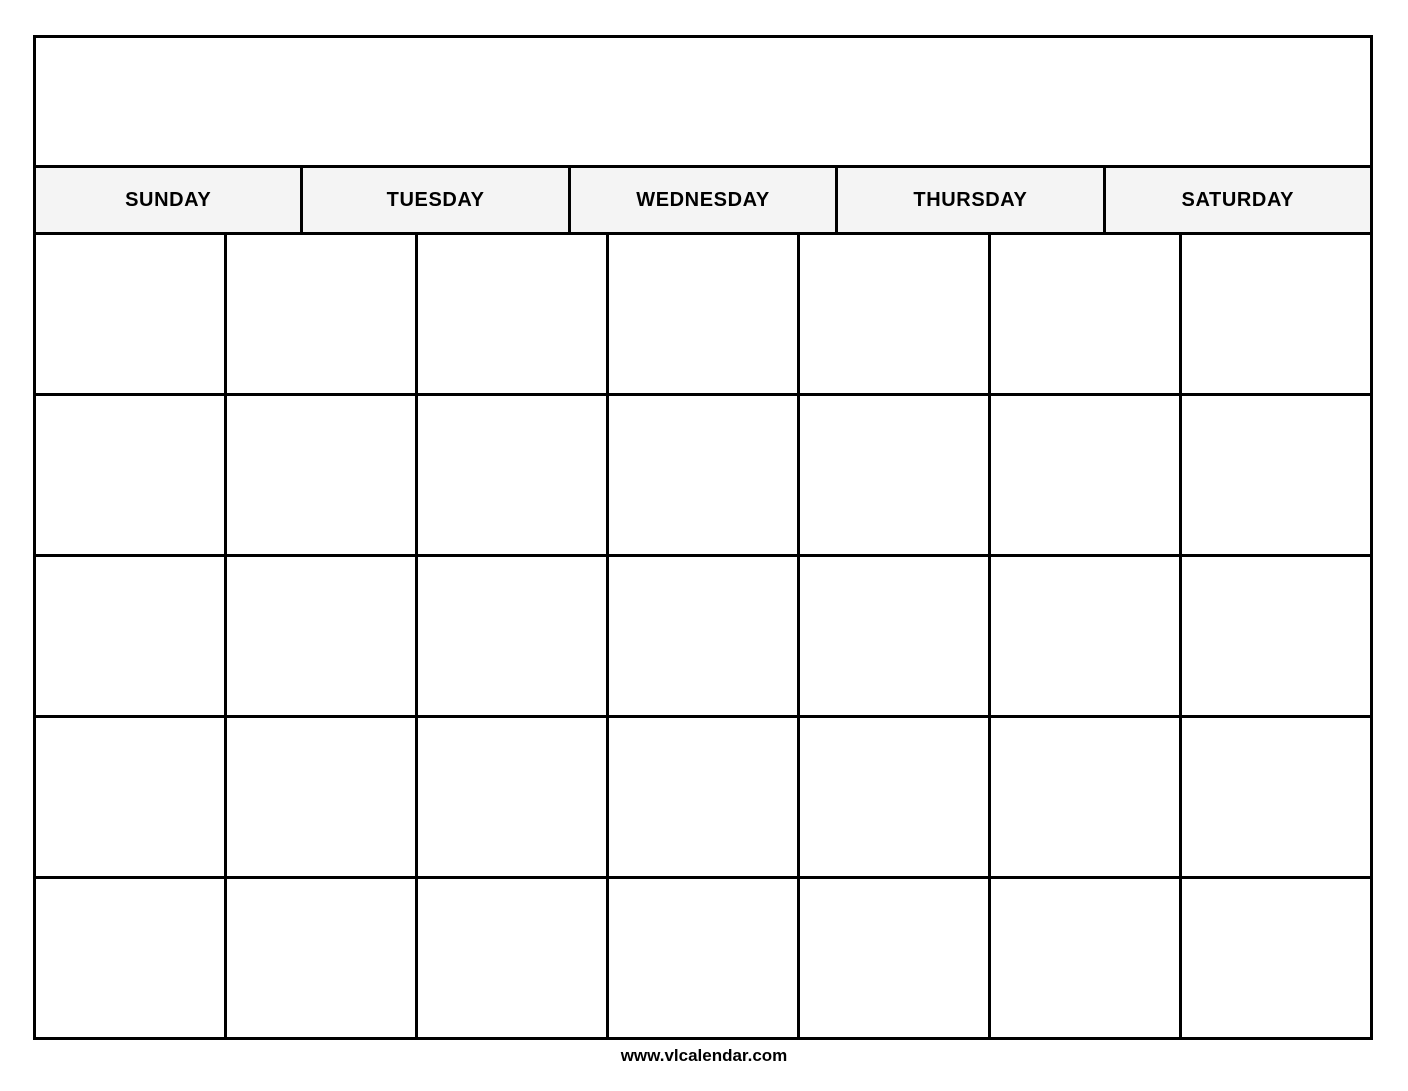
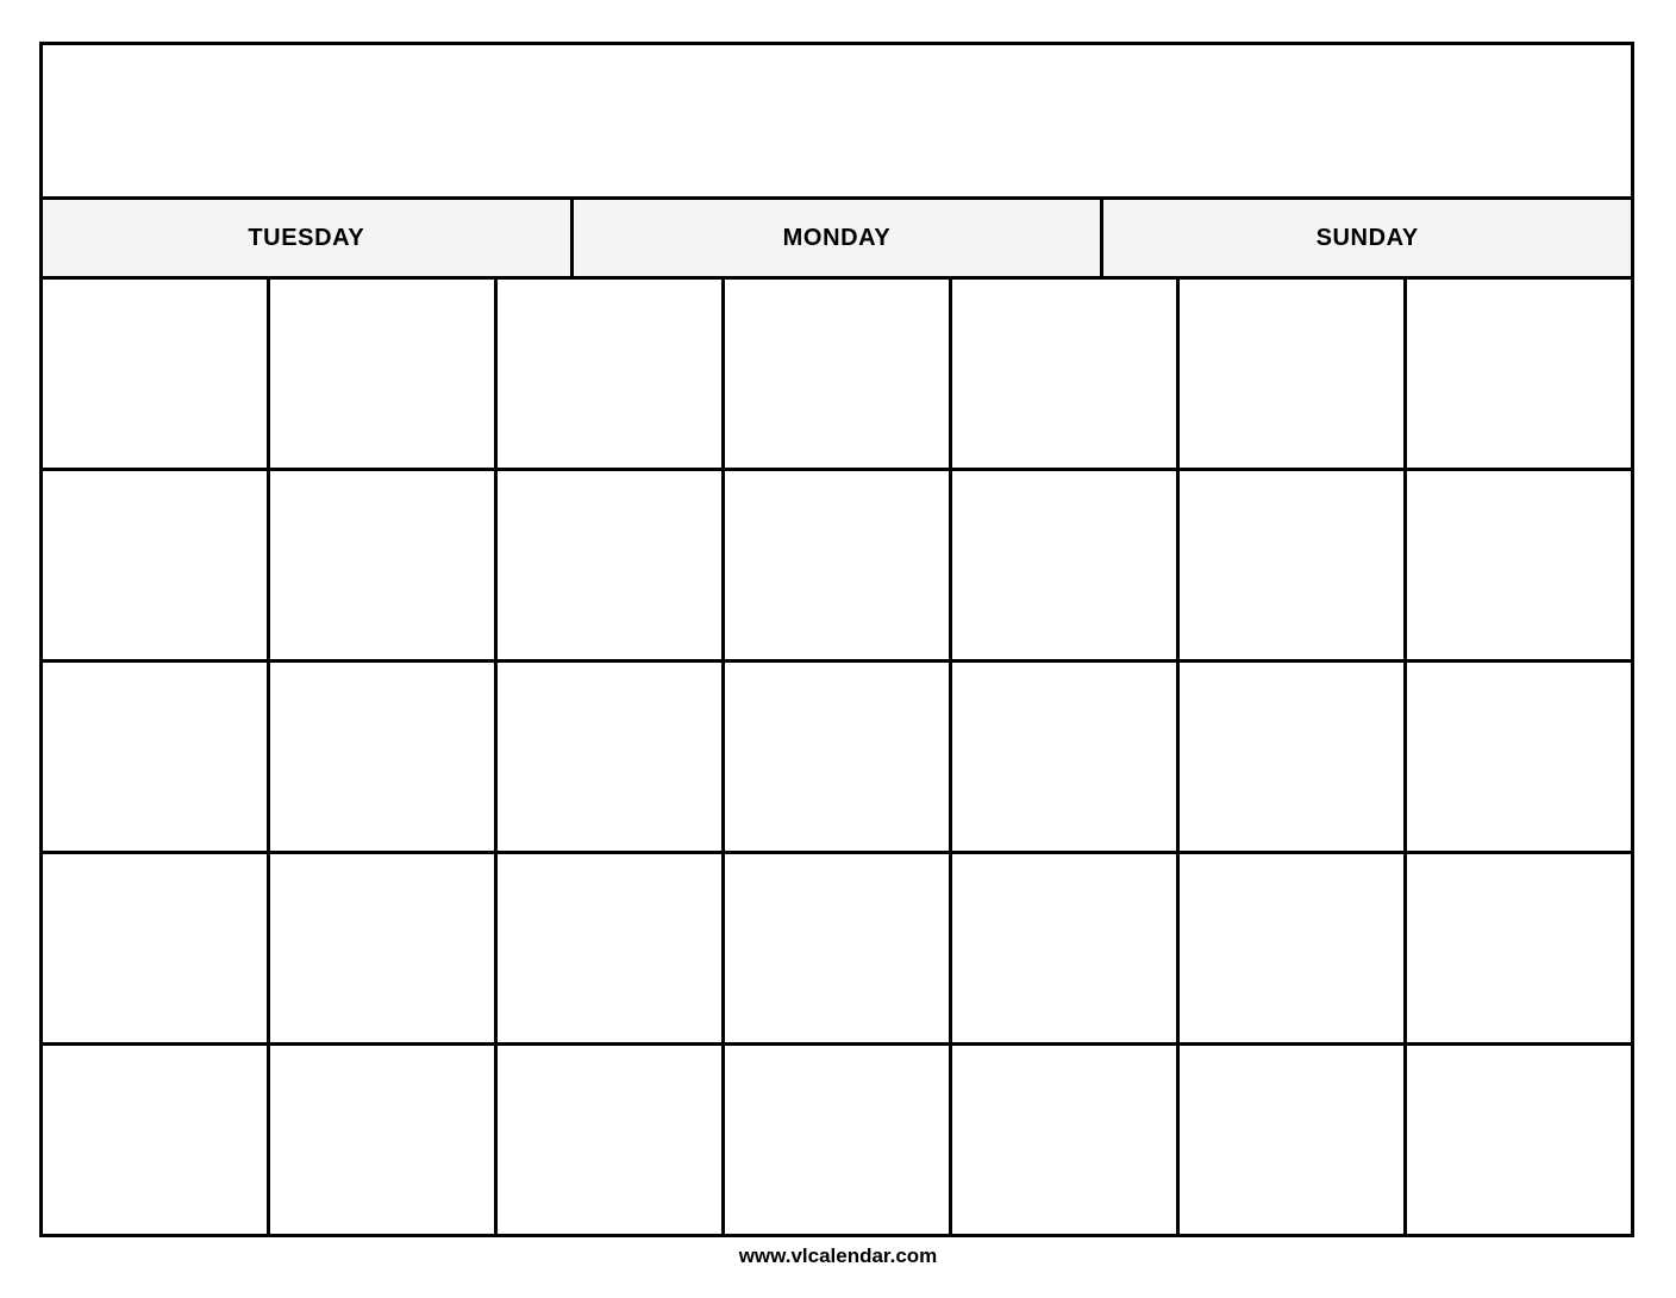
- SUNDAY
+ TUESDAY
+ MONDAY
- TUESDAY
+ SUNDAY
- WEDNESDAY
- THURSDAY
- SATURDAY
  www.vlcalendar.com
